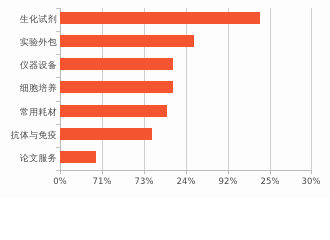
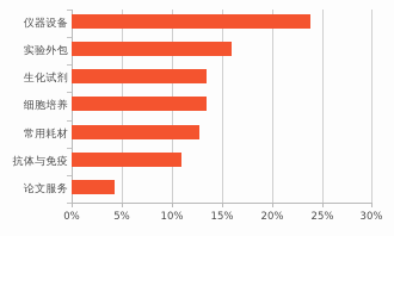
- 生化试剂
+ 仪器设备
  实验外包
- 仪器设备
+ 生化试剂
  细胞培养
  常用耗材
  抗体与免疫
  论文服务
  0%
- 71%
+ 5%
- 73%
+ 10%
- 24%
+ 15%
- 92%
+ 20%
  25%
  30%
